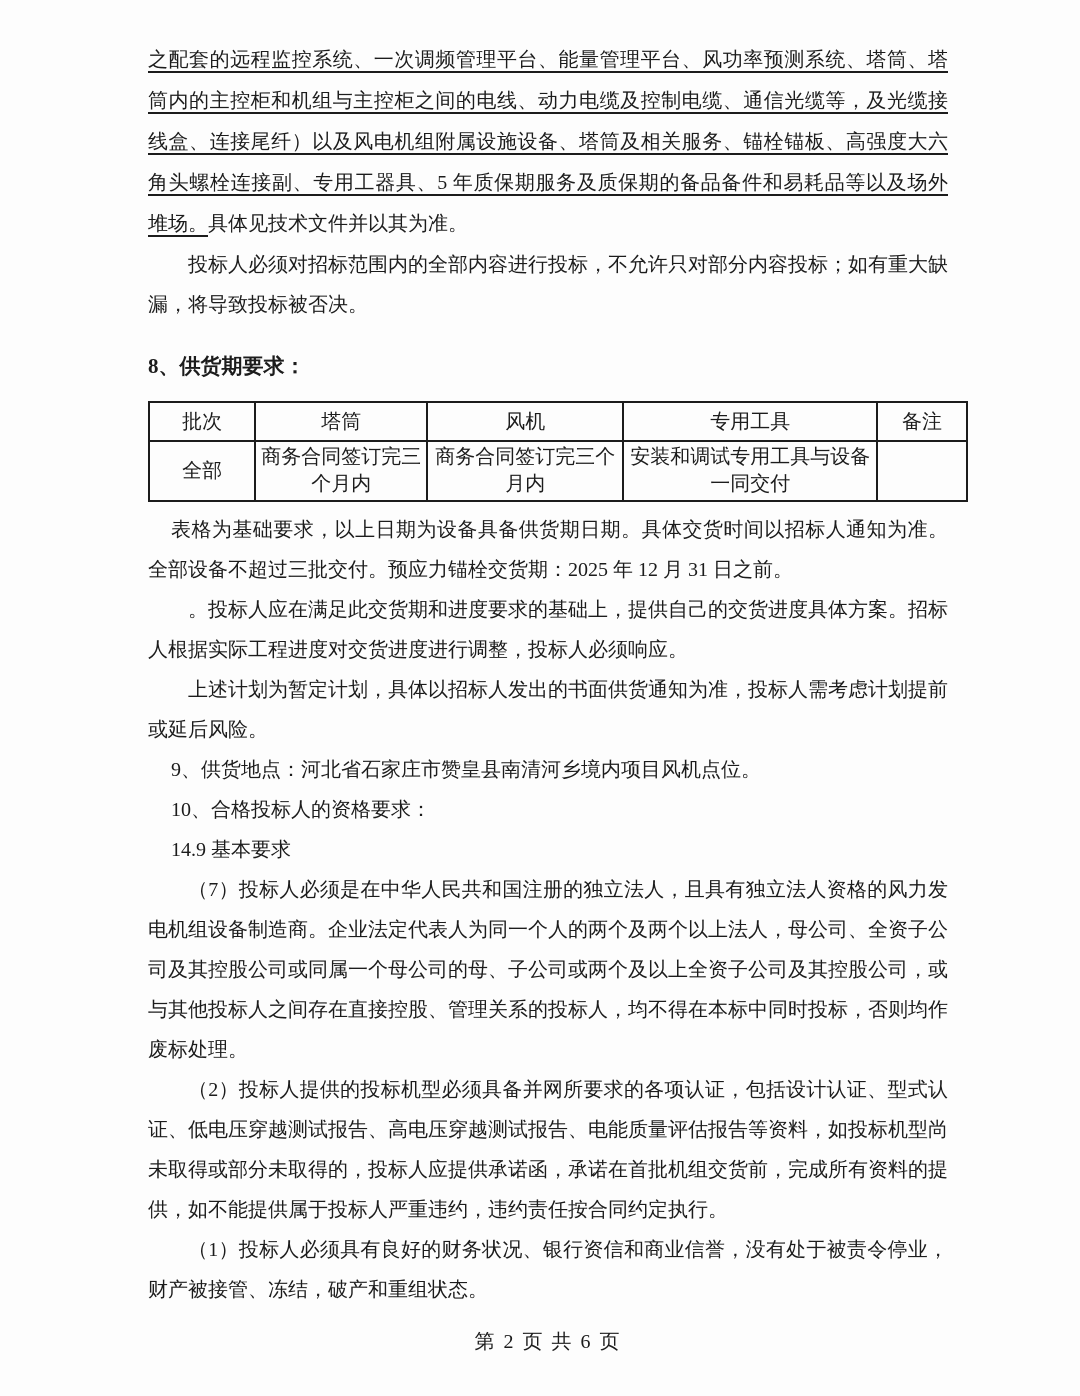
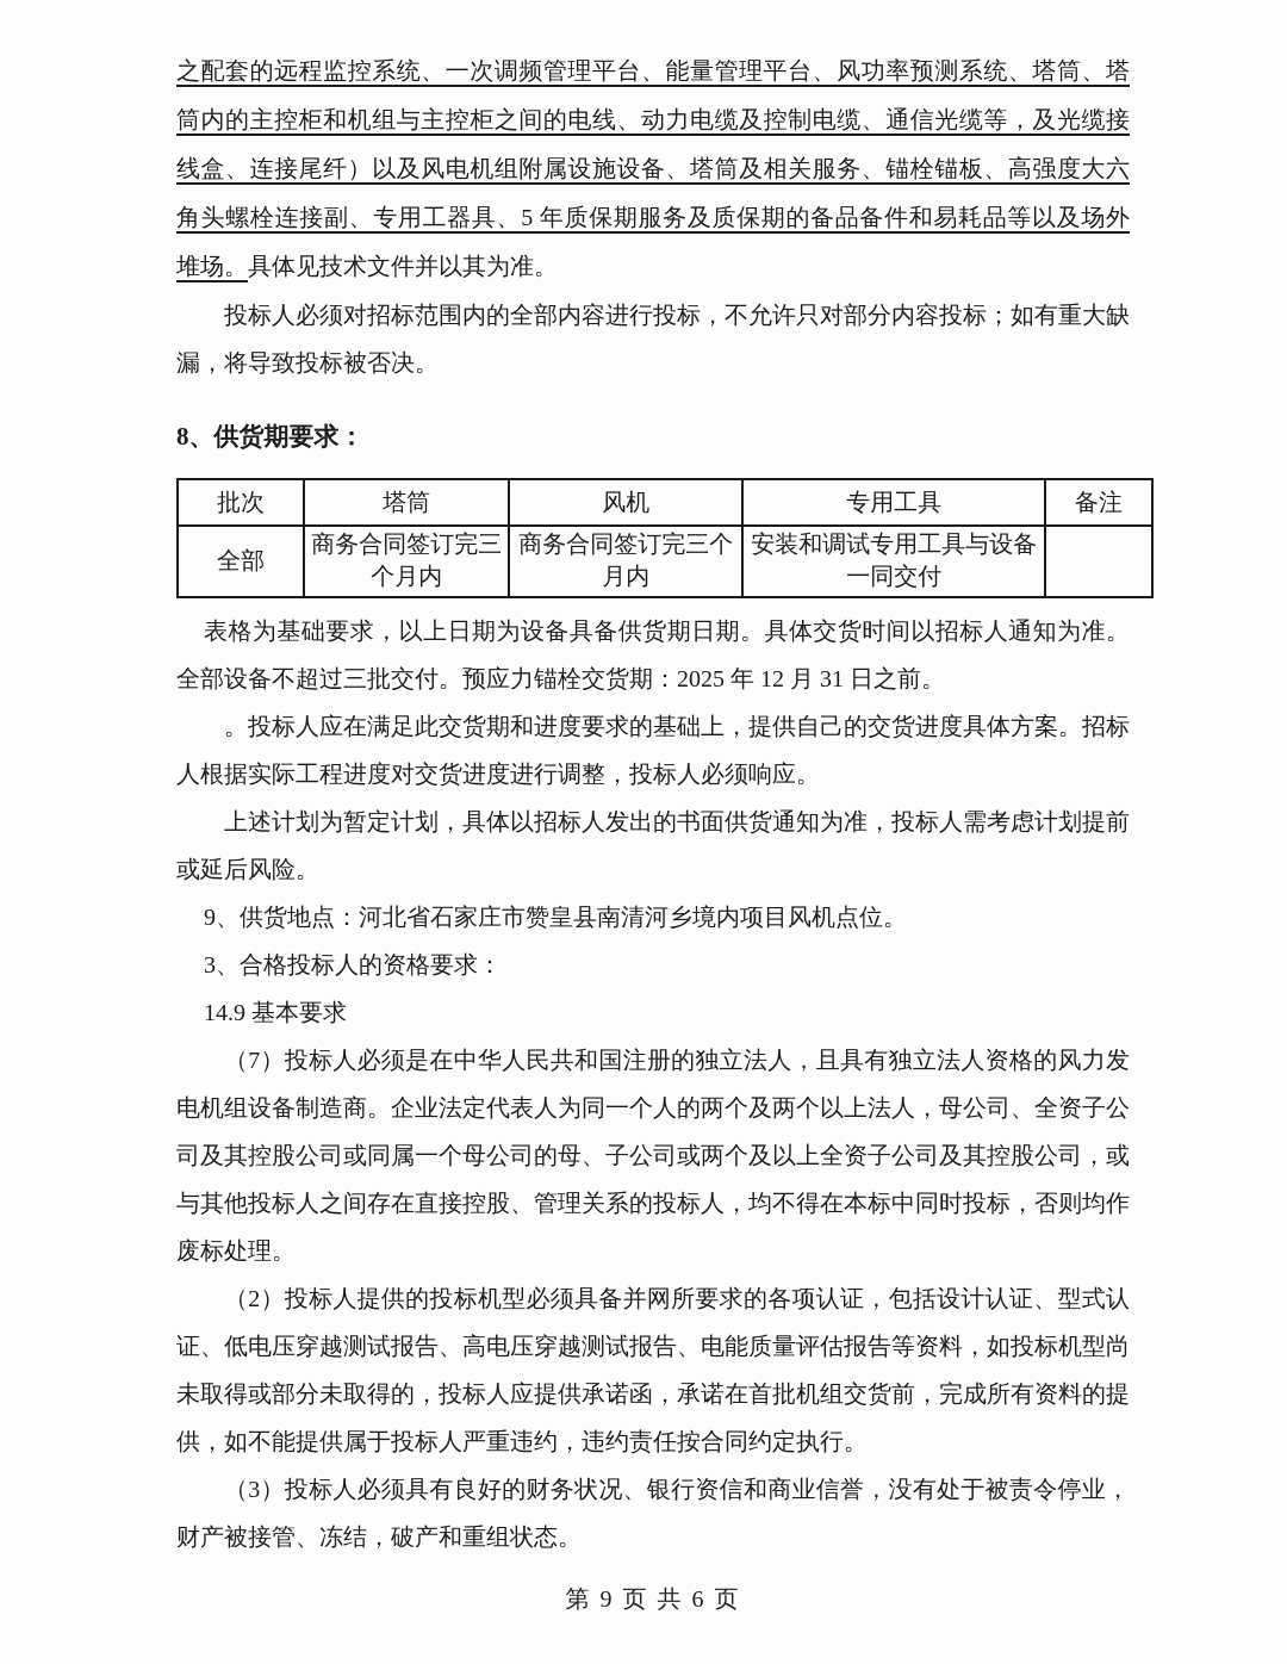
  之配套的远程监控系统、一次调频管理平台、能量管理平台、风功率预测系统、塔筒、塔
  筒内的主控柜和机组与主控柜之间的电线、动力电缆及控制电缆、通信光缆等，及光缆接
  线盒、连接尾纤）以及风电机组附属设施设备、塔筒及相关服务、锚栓锚板、高强度大六
  角头螺栓连接副、专用工器具、5 年质保期服务及质保期的备品备件和易耗品等以及场外
  堆场。具体见技术文件并以其为准。
  投标人必须对招标范围内的全部内容进行投标，不允许只对部分内容投标；如有重大缺漏，将导致投标被否决。
  8、供货期要求：
  批次	塔筒	风机	专用工具	备注
  全部	商务合同签订完三个月内	商务合同签订完三个月内	安装和调试专用工具与设备一同交付
  表格为基础要求，以上日期为设备具备供货期日期。具体交货时间以招标人通知为准。
  全部设备不超过三批交付。预应力锚栓交货期：2025 年 12 月 31 日之前。
  。投标人应在满足此交货期和进度要求的基础上，提供自己的交货进度具体方案。招标人根据实际工程进度对交货进度进行调整，投标人必须响应。
  上述计划为暂定计划，具体以招标人发出的书面供货通知为准，投标人需考虑计划提前或延后风险。
  9、供货地点：河北省石家庄市赞皇县南清河乡境内项目风机点位。
- 10、合格投标人的资格要求：
+ 3、合格投标人的资格要求：
  14.9 基本要求
  （7）投标人必须是在中华人民共和国注册的独立法人，且具有独立法人资格的风力发电机组设备制造商。企业法定代表人为同一个人的两个及两个以上法人，母公司、全资子公司及其控股公司或同属一个母公司的母、子公司或两个及以上全资子公司及其控股公司，或与其他投标人之间存在直接控股、管理关系的投标人，均不得在本标中同时投标，否则均作废标处理。
  （2）投标人提供的投标机型必须具备并网所要求的各项认证，包括设计认证、型式认证、低电压穿越测试报告、高电压穿越测试报告、电能质量评估报告等资料，如投标机型尚未取得或部分未取得的，投标人应提供承诺函，承诺在首批机组交货前，完成所有资料的提供，如不能提供属于投标人严重违约，违约责任按合同约定执行。
- （1）投标人必须具有良好的财务状况、银行资信和商业信誉，没有处于被责令停业，财产被接管、冻结，破产和重组状态。
+ （3）投标人必须具有良好的财务状况、银行资信和商业信誉，没有处于被责令停业，财产被接管、冻结，破产和重组状态。
- 第 2 页 共 6 页
+ 第 9 页 共 6 页
